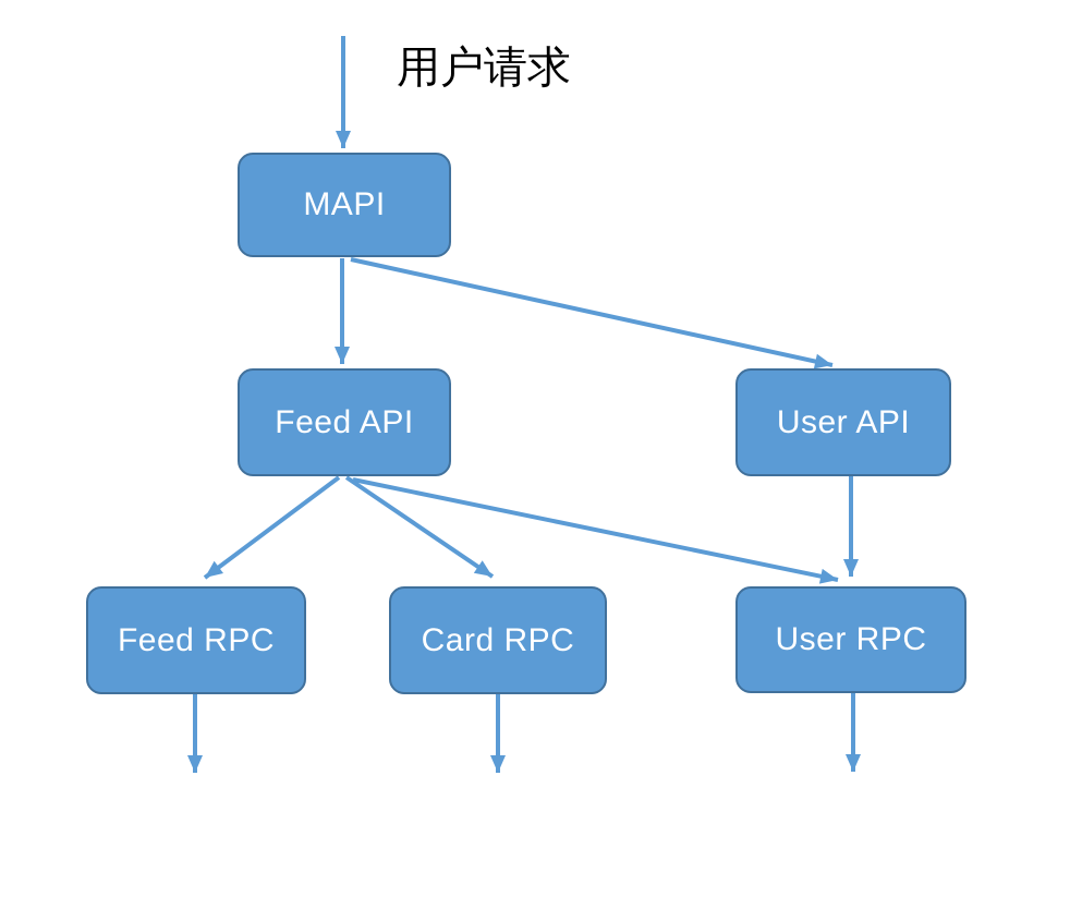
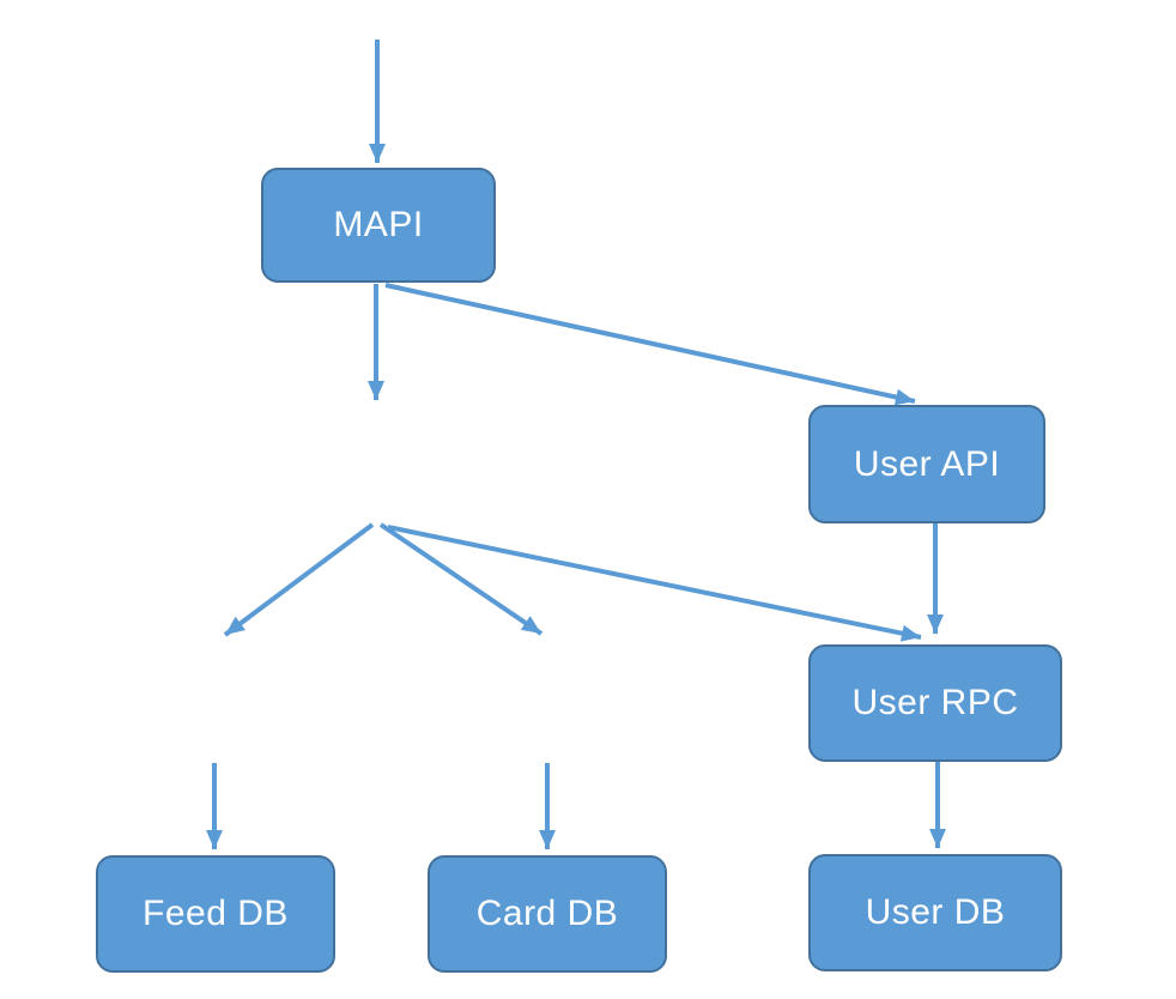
- 用户请求
  MAPI
- Feed API
  User API
- Feed RPC
- Card RPC
  User RPC
+ Feed DB
+ Card DB
+ User DB
